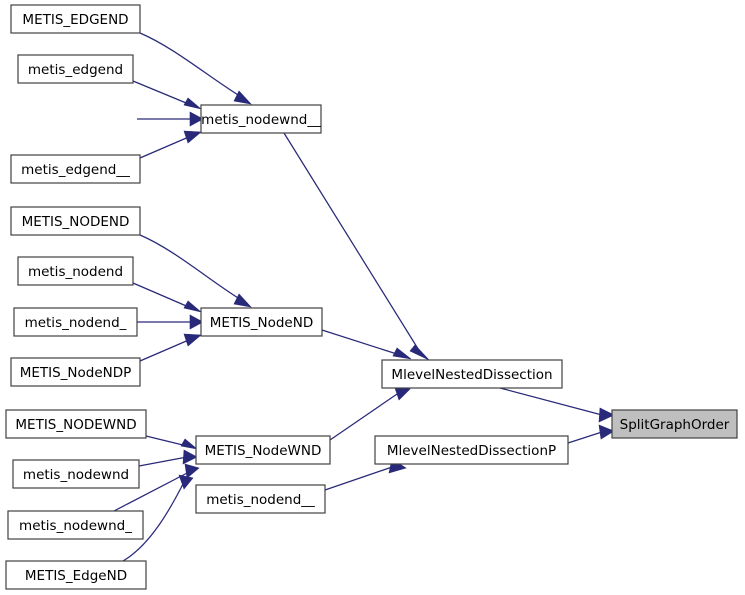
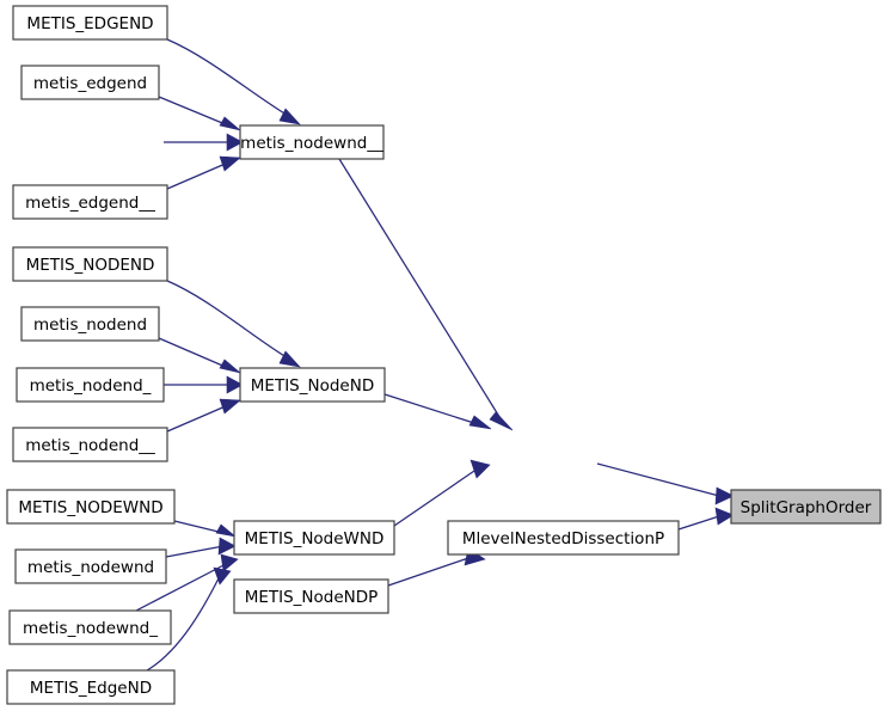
  METIS_EDGEND
  metis_edgend
  metis_edgend__
  metis_nodewnd__
  METIS_NODEND
  metis_nodend
  metis_nodend_
- METIS_NodeNDP
+ metis_nodend__
  METIS_NodeND
  METIS_NODEWND
  metis_nodewnd
  metis_nodewnd_
  METIS_EdgeND
  METIS_NodeWND
- metis_nodend__
+ METIS_NodeNDP
- MlevelNestedDissection
  MlevelNestedDissectionP
  SplitGraphOrder
